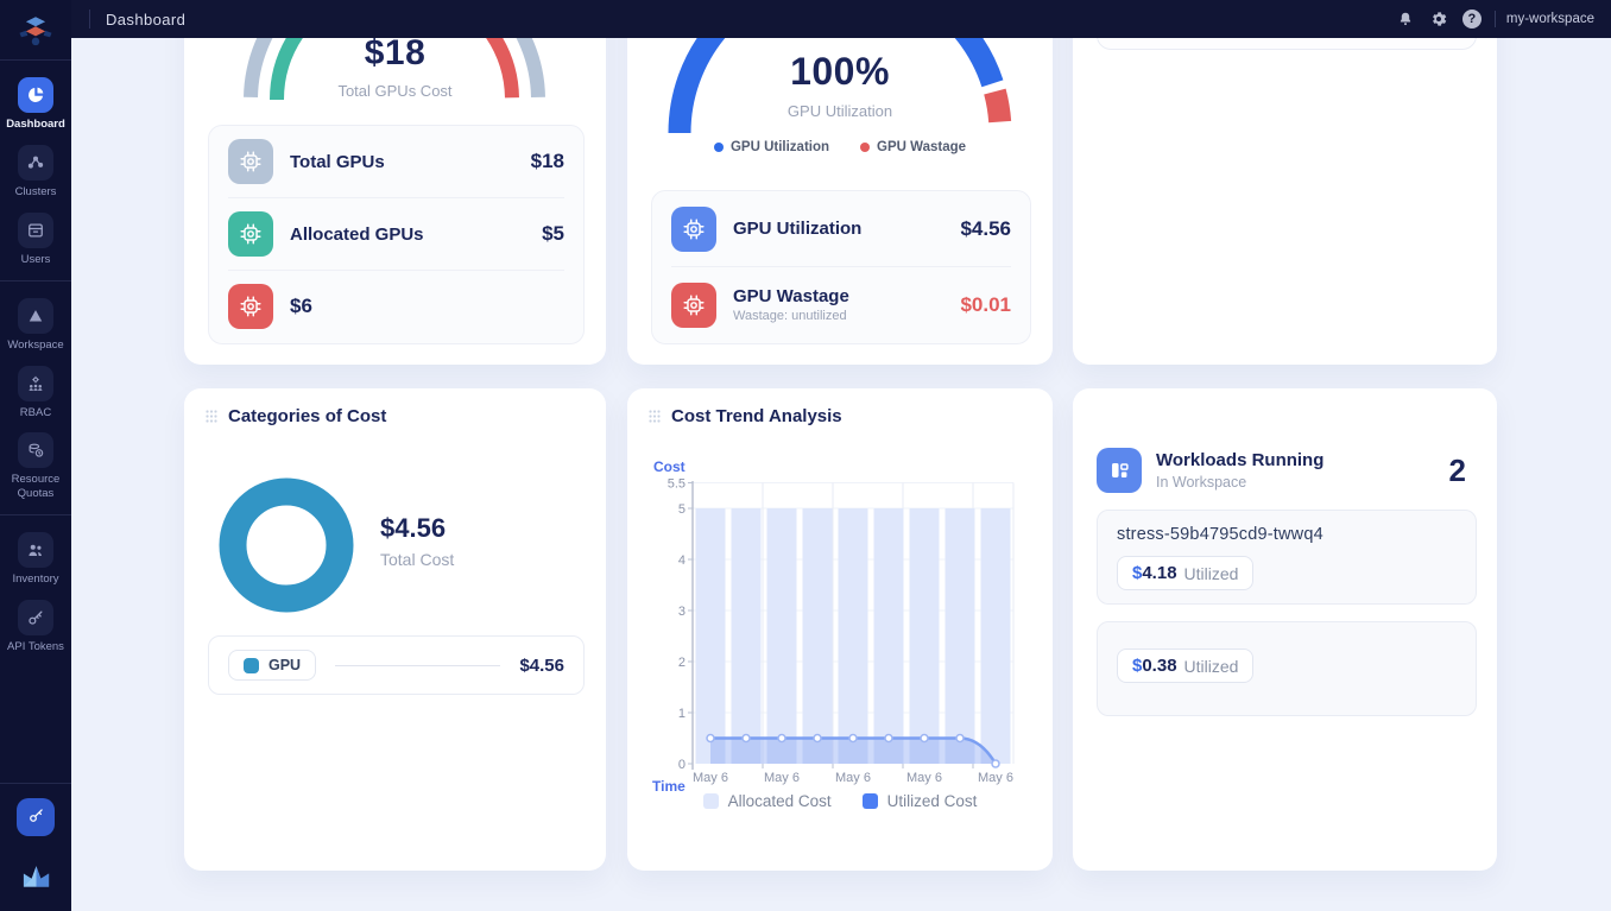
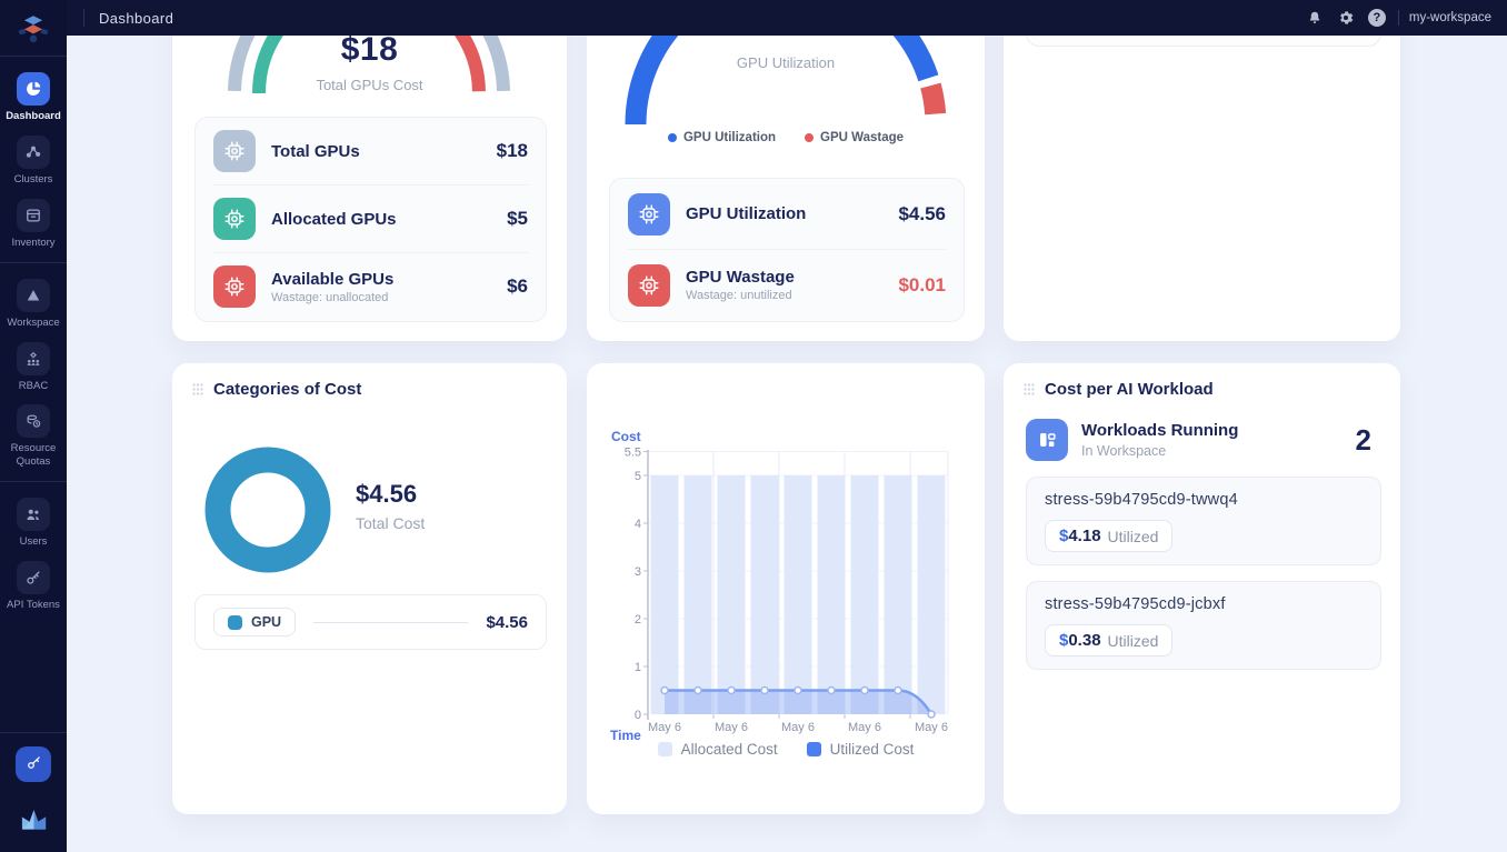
  Dashboard
  Clusters
- Users
+ Inventory
  Workspace
  RBAC
  Resource Quotas
- Inventory
+ Users
  API Tokens
  Dashboard
  ?
  my-workspace
  $18
  Total GPUs Cost
  Total GPUs
  $18
  Allocated GPUs
  $5
+ Available GPUs
+ Wastage: unallocated
  $6
- 100%
  GPU Utilization
  GPU Utilization
  GPU Wastage
  GPU Utilization
  $4.56
  GPU Wastage
  Wastage: unutilized
  $0.01
  Categories of Cost
  $4.56
  Total Cost
  GPU
  $4.56
- Cost Trend Analysis
  0
  1
  2
  3
  4
  5
  5.5
  May 6
  May 6
  May 6
  May 6
  May 6
  Cost
  Time
  Allocated Cost
  Utilized Cost
+ Cost per AI Workload
  Workloads Running
  In Workspace
  2
  stress-59b4795cd9-twwq4
  $
  4.18
  Utilized
+ stress-59b4795cd9-jcbxf
  $
  0.38
  Utilized
